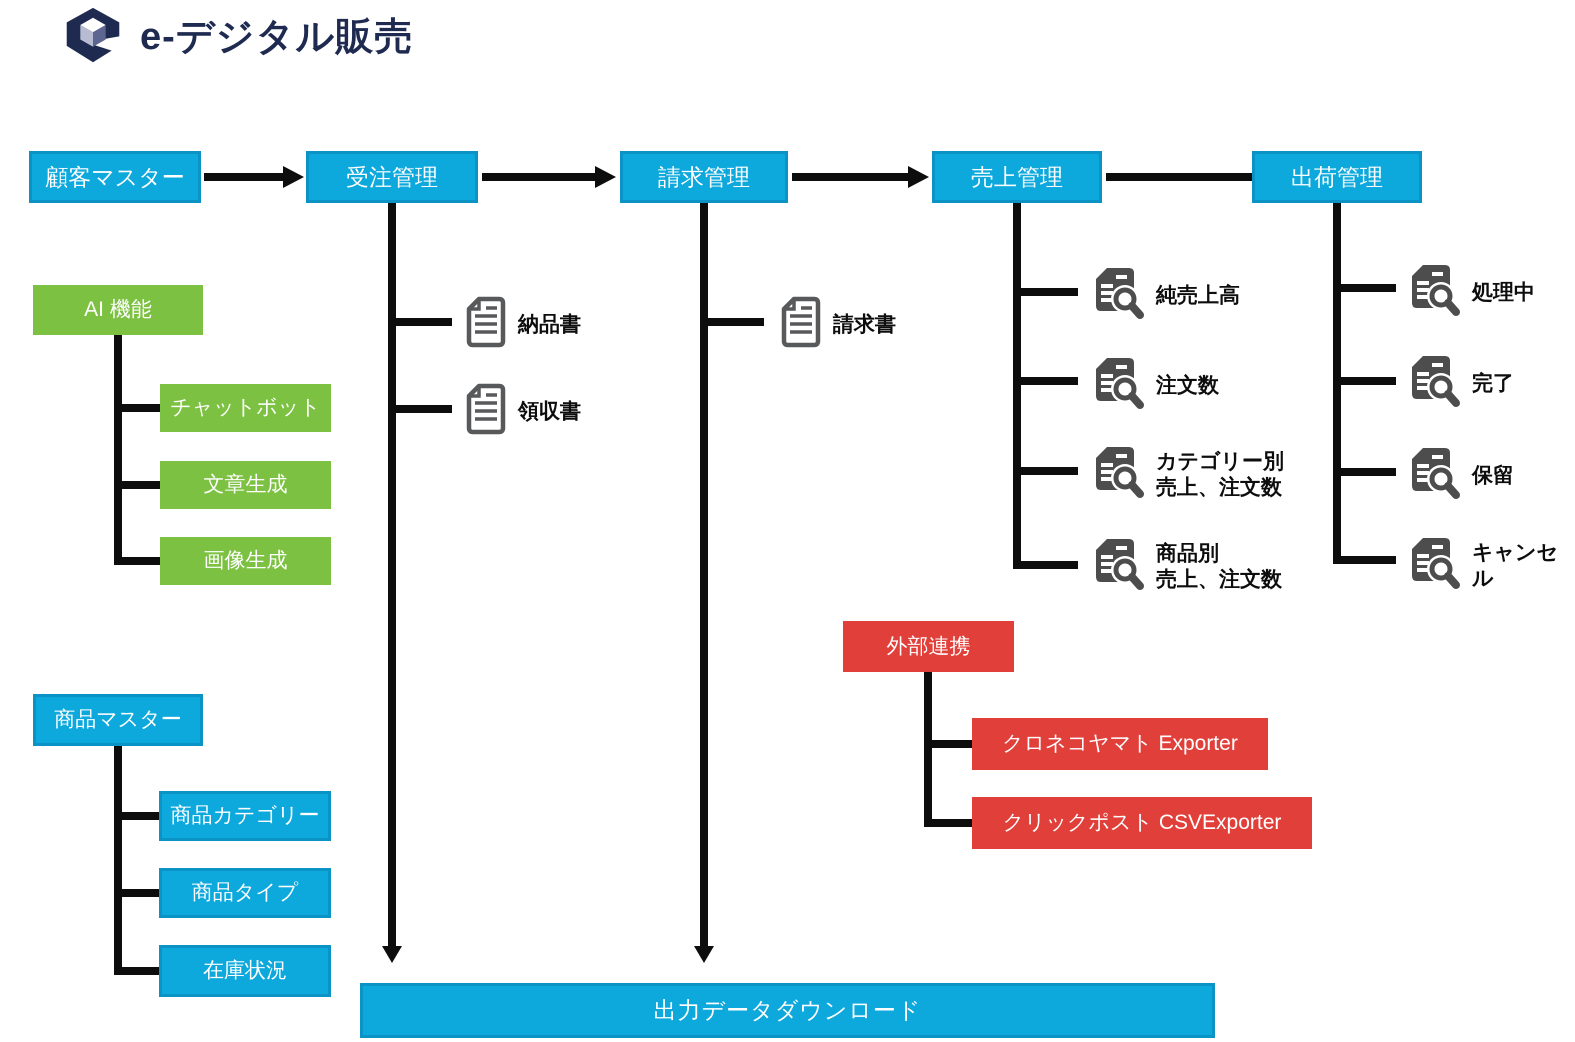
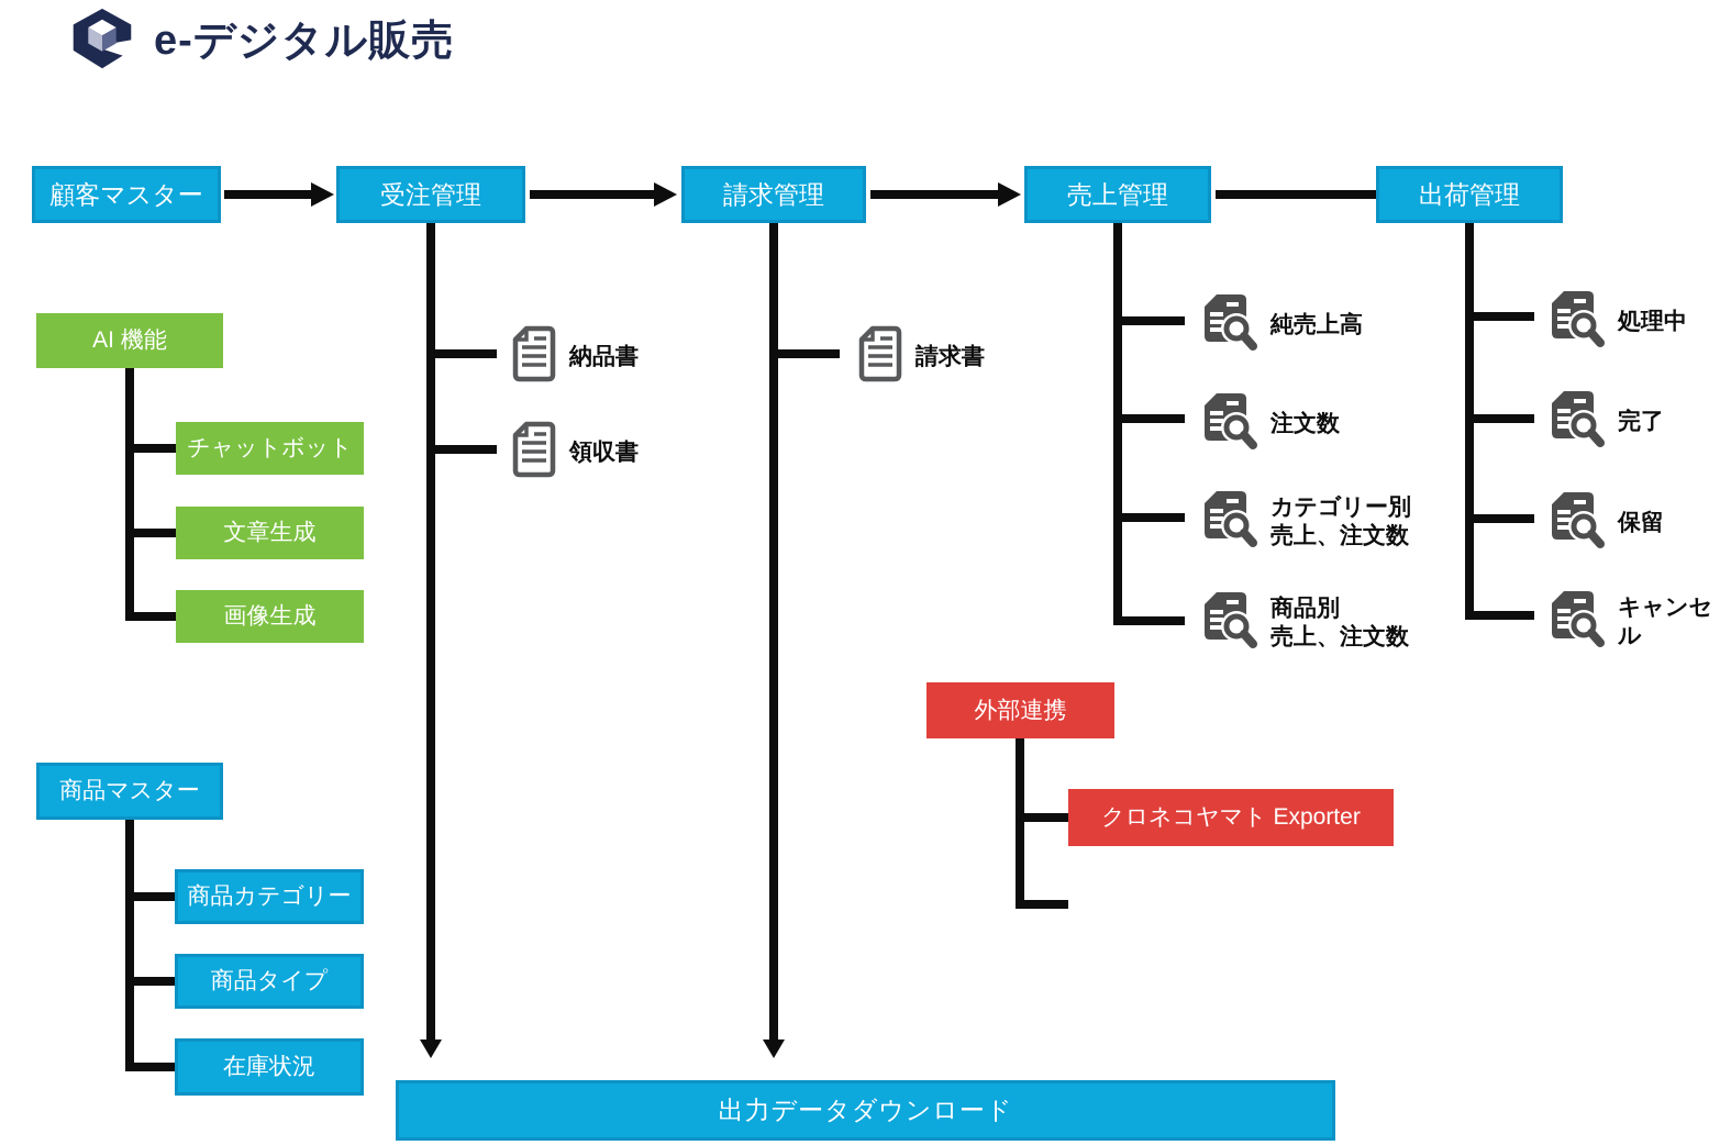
  e-デジタル販売
  顧客マスター
  受注管理
  請求管理
  売上管理
  出荷管理
  AI 機能
  チャットボット
  文章生成
  画像生成
  納品書
  領収書
  請求書
  純売上高
  注文数
  カテゴリー別
  売上、注文数
  商品別
  売上、注文数
  処理中
  完了
  保留
  キャンセル
  外部連携
  クロネコヤマト Exporter
- クリックポスト CSVExporter
  商品マスター
  商品カテゴリー
  商品タイプ
  在庫状況
  出力データダウンロード
